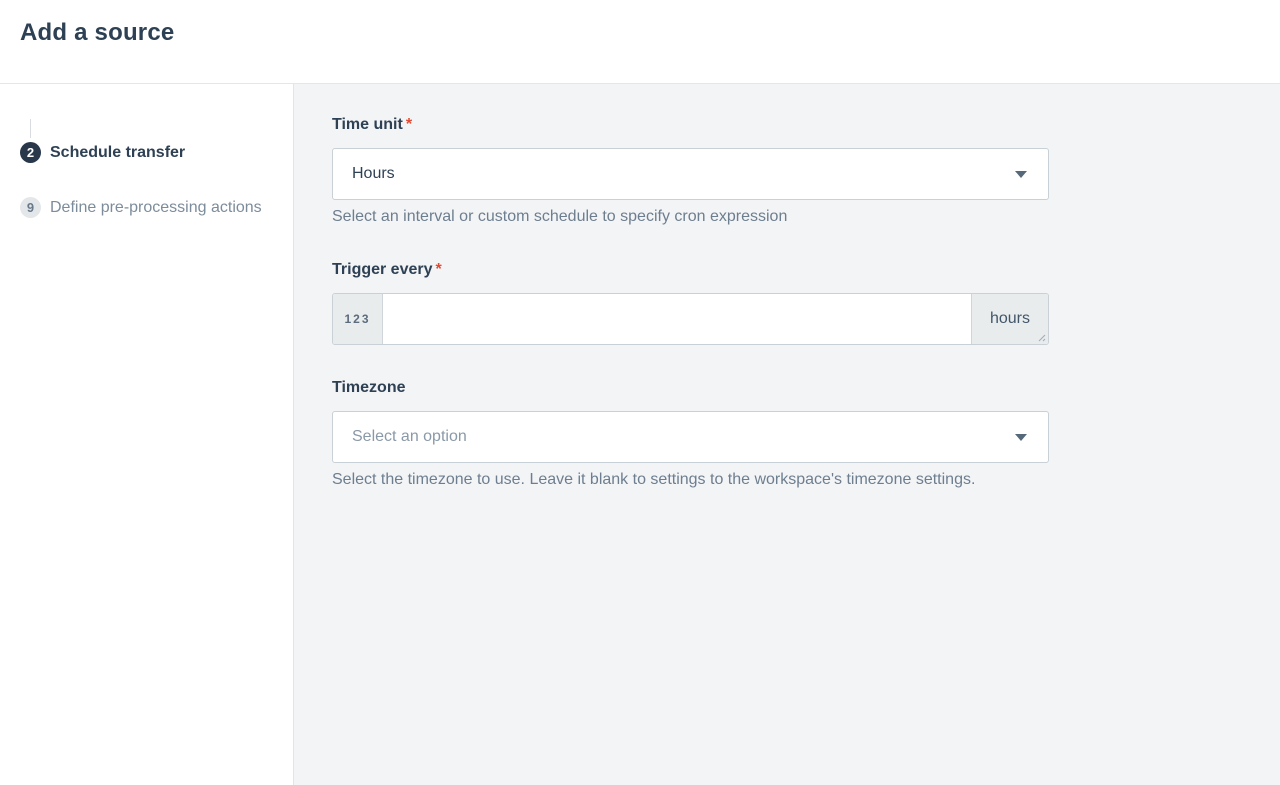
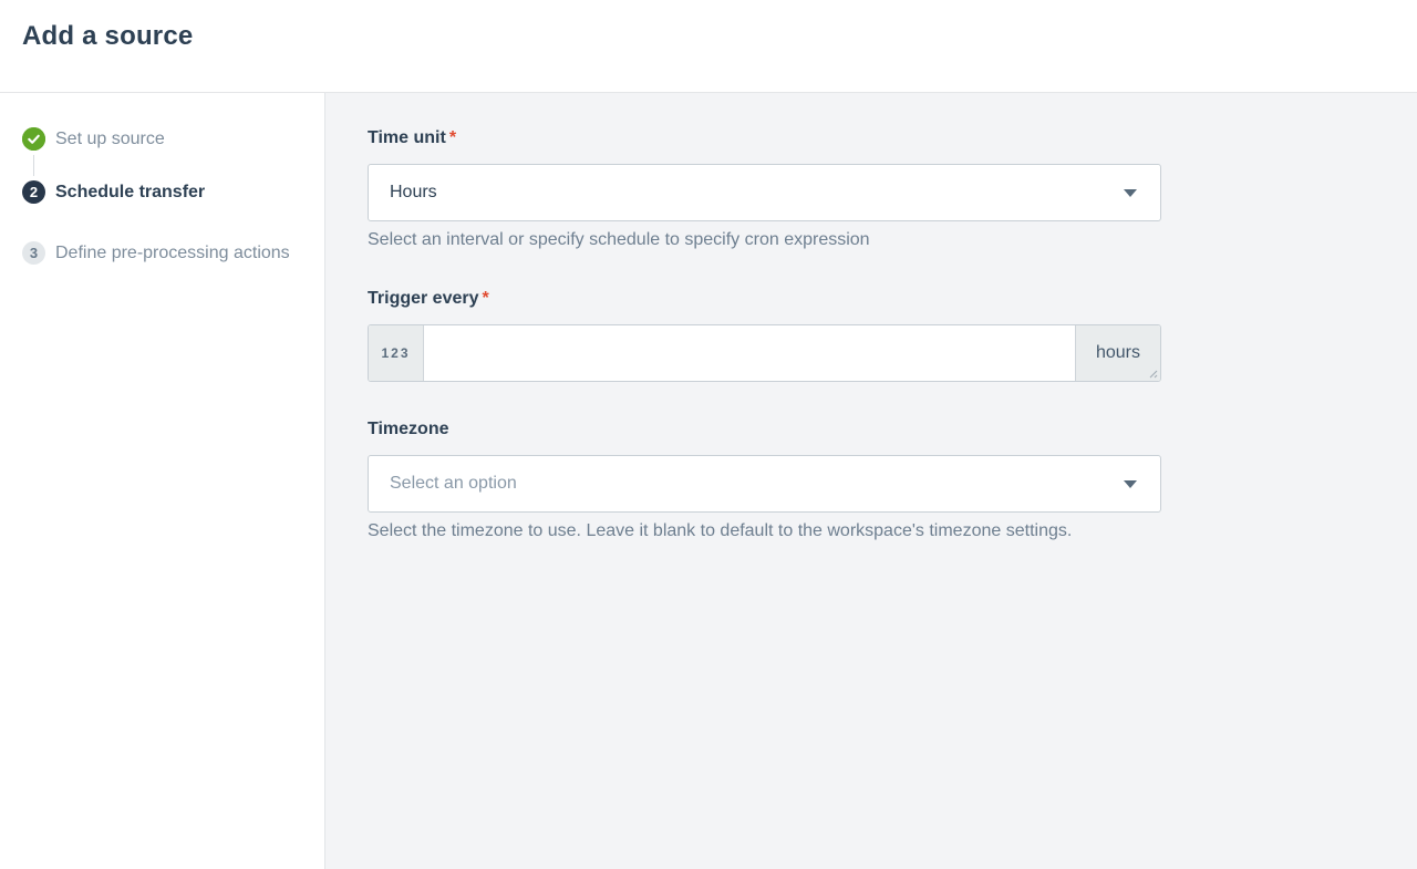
  Add a source
+ Set up source
  2
  Schedule transfer
- 9
+ 3
  Define pre-processing actions
  Time unit *
  Hours
- Select an interval or custom schedule to specify cron expression
+ Select an interval or specify schedule to specify cron expression
  Trigger every *
  123
  hours
  Timezone
  Select an option
- Select the timezone to use. Leave it blank to settings to the workspace's timezone settings.
+ Select the timezone to use. Leave it blank to default to the workspace's timezone settings.
